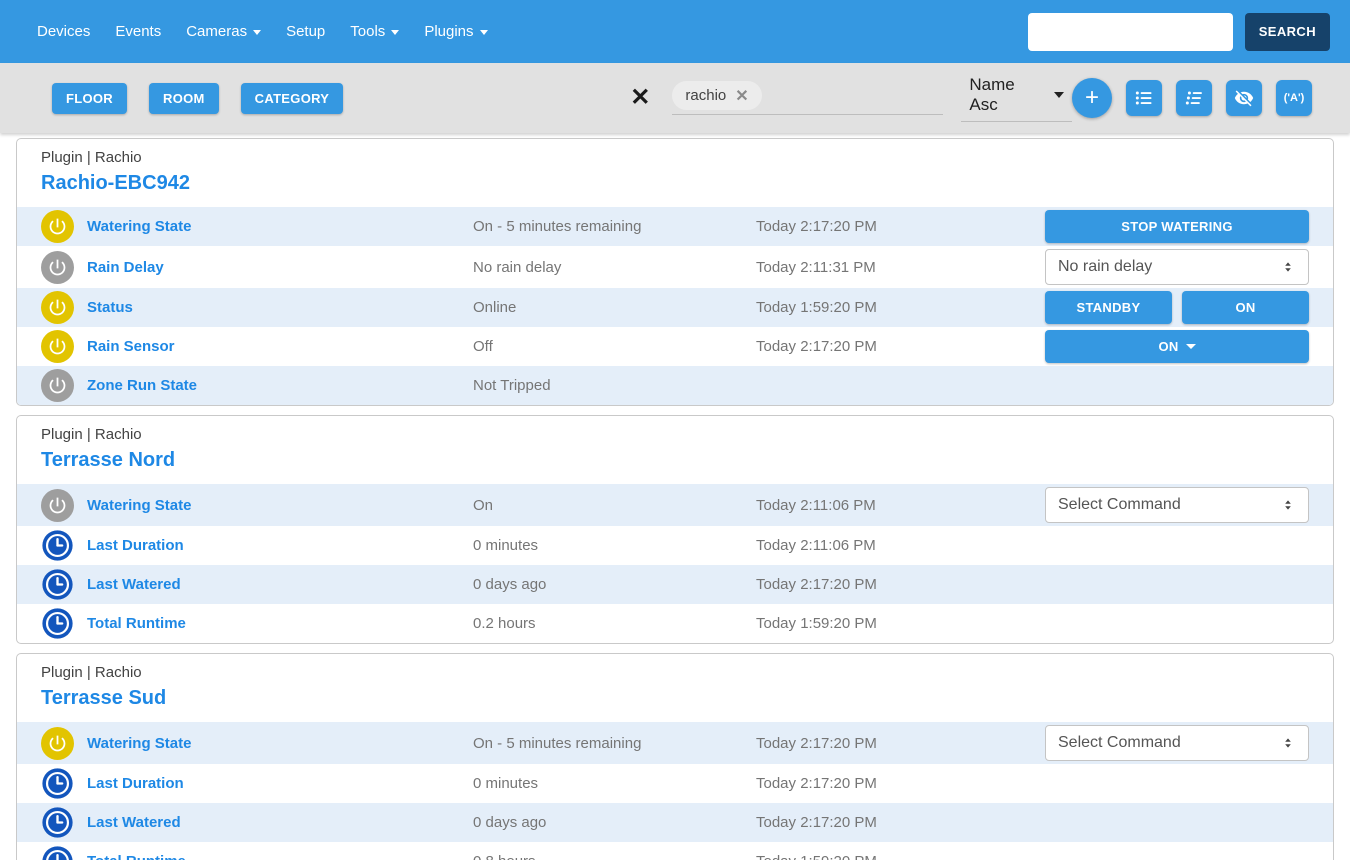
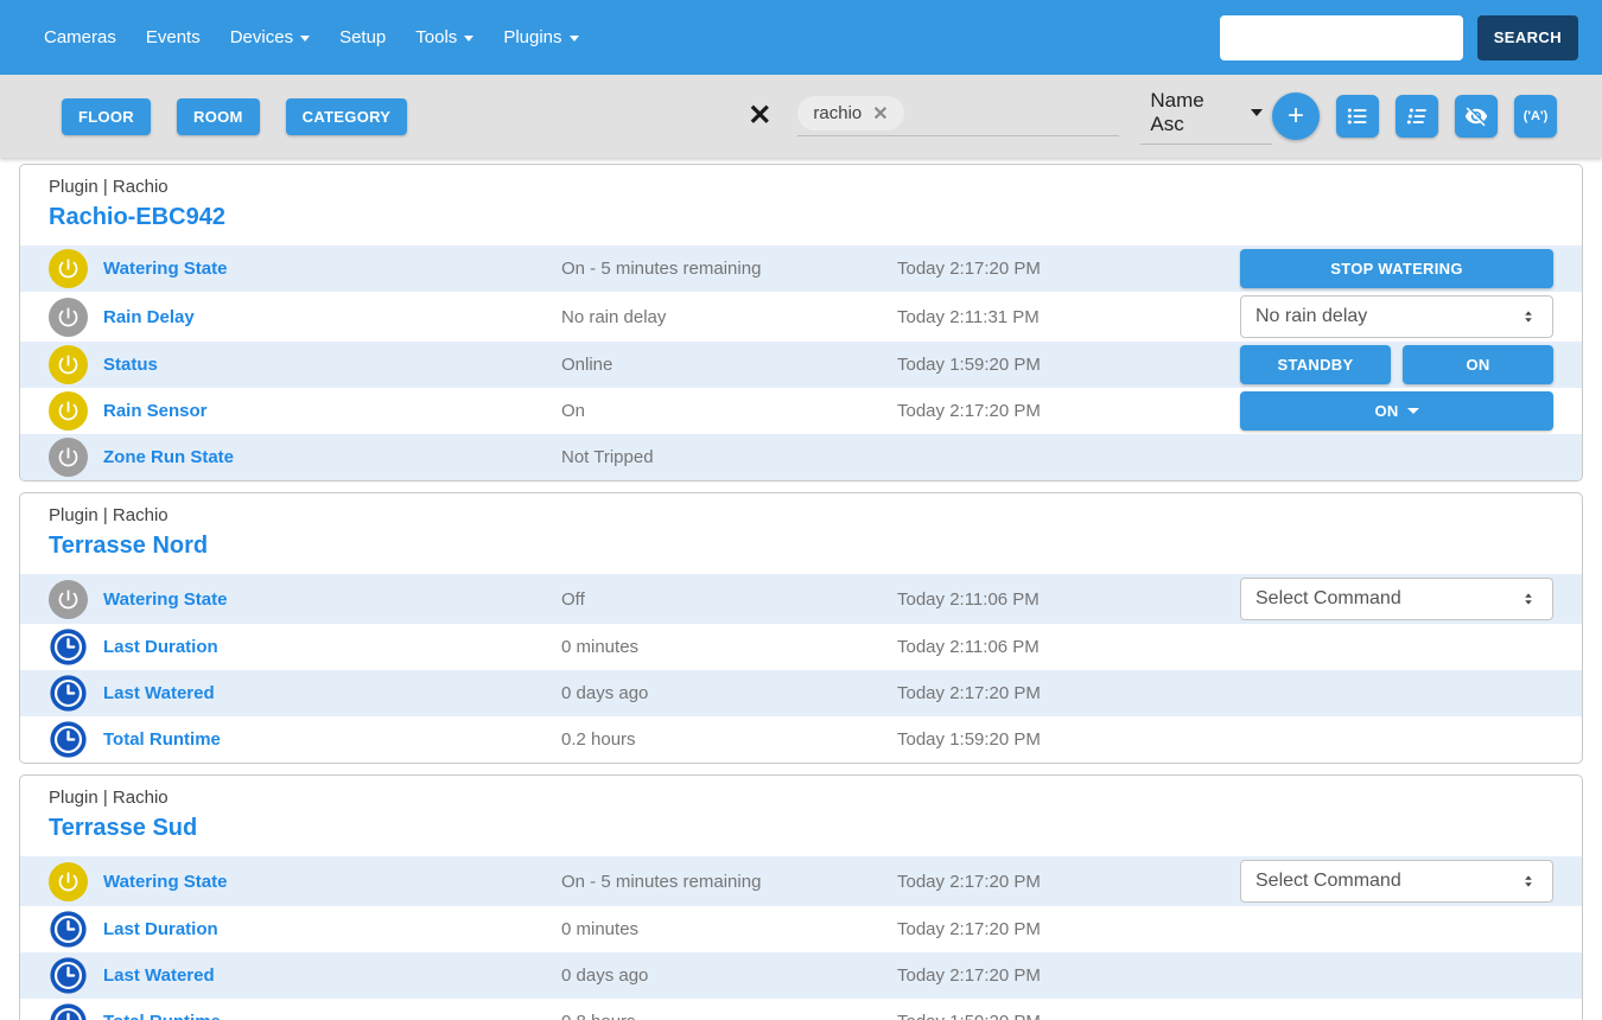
- Devices
+ Cameras
  Events
- Cameras
+ Devices
  Setup
  Tools
  Plugins
  SEARCH
  FLOOR
  ROOM
  CATEGORY
  ✕
  rachio
  ✕
  Name Asc
  +
  ('A')
  Plugin | Rachio
  Rachio-EBC942
  Watering State
  On - 5 minutes remaining
  Today 2:17:20 PM
  STOP WATERING
  Rain Delay
  No rain delay
  Today 2:11:31 PM
  No rain delay
  Status
  Online
  Today 1:59:20 PM
  STANDBY
  ON
  Rain Sensor
- Off
+ On
  Today 2:17:20 PM
  ON
  Zone Run State
  Not Tripped
  Plugin | Rachio
  Terrasse Nord
  Watering State
- On
+ Off
  Today 2:11:06 PM
  Select Command
  Last Duration
  0 minutes
  Today 2:11:06 PM
  Last Watered
  0 days ago
  Today 2:17:20 PM
  Total Runtime
  0.2 hours
  Today 1:59:20 PM
  Plugin | Rachio
  Terrasse Sud
  Watering State
  On - 5 minutes remaining
  Today 2:17:20 PM
  Select Command
  Last Duration
  0 minutes
  Today 2:17:20 PM
  Last Watered
  0 days ago
  Today 2:17:20 PM
